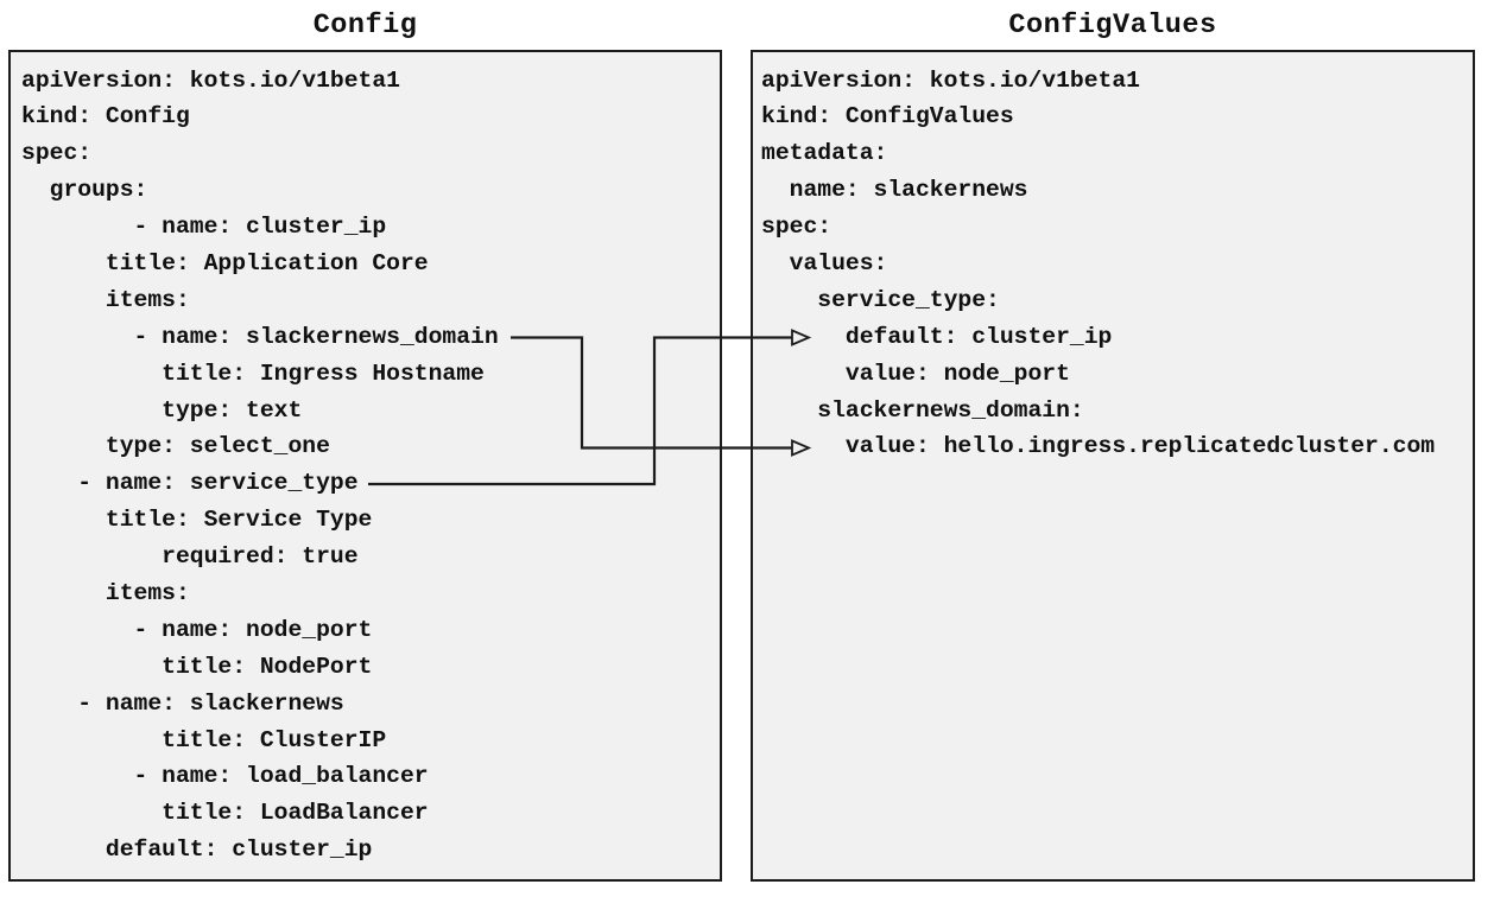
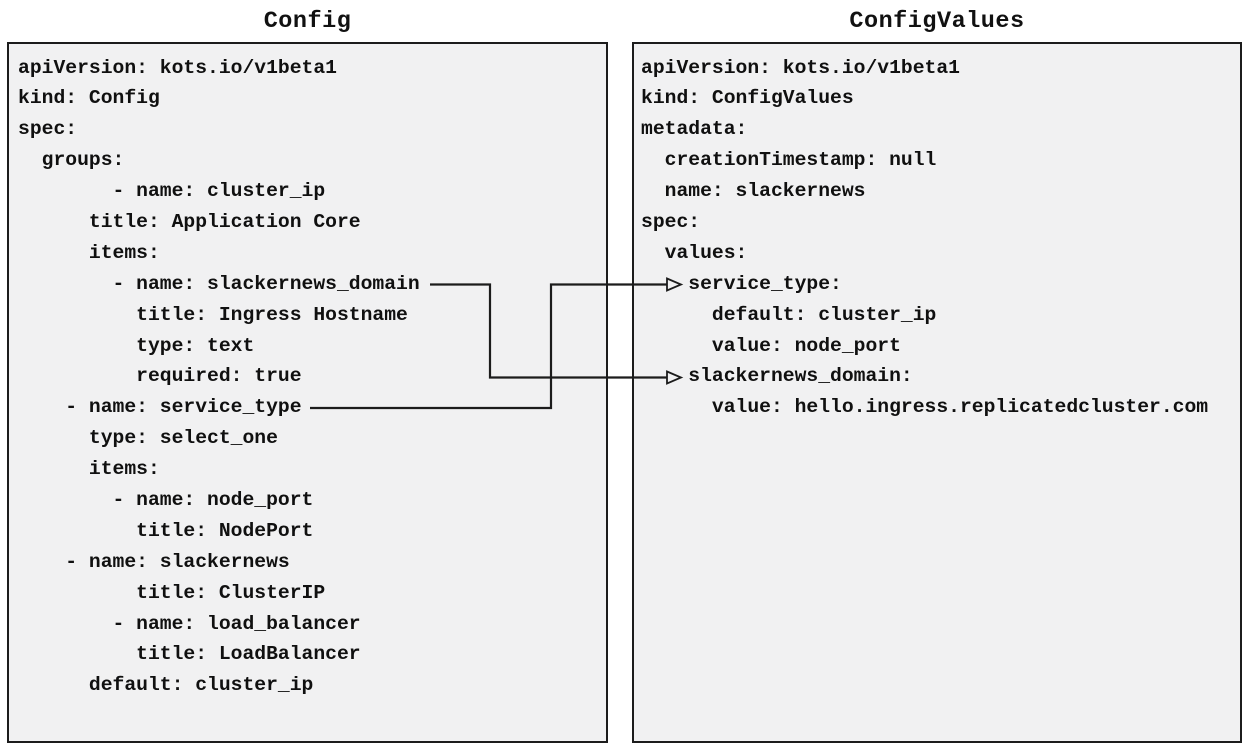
  Config
  ConfigValues
  apiVersion: kots.io/v1beta1
  kind: Config
  spec:
  groups:
  - name: cluster_ip
  title: Application Core
  items:
  - name: slackernews_domain
  title: Ingress Hostname
  type: text
- type: select_one
+ required: true
  - name: service_type
- title: Service Type
- required: true
+ type: select_one
  items:
  - name: node_port
  title: NodePort
  - name: slackernews
  title: ClusterIP
  - name: load_balancer
  title: LoadBalancer
  default: cluster_ip
  apiVersion: kots.io/v1beta1
  kind: ConfigValues
  metadata:
+ creationTimestamp: null
  name: slackernews
  spec:
  values:
  service_type:
  default: cluster_ip
  value: node_port
  slackernews_domain:
  value: hello.ingress.replicatedcluster.com
